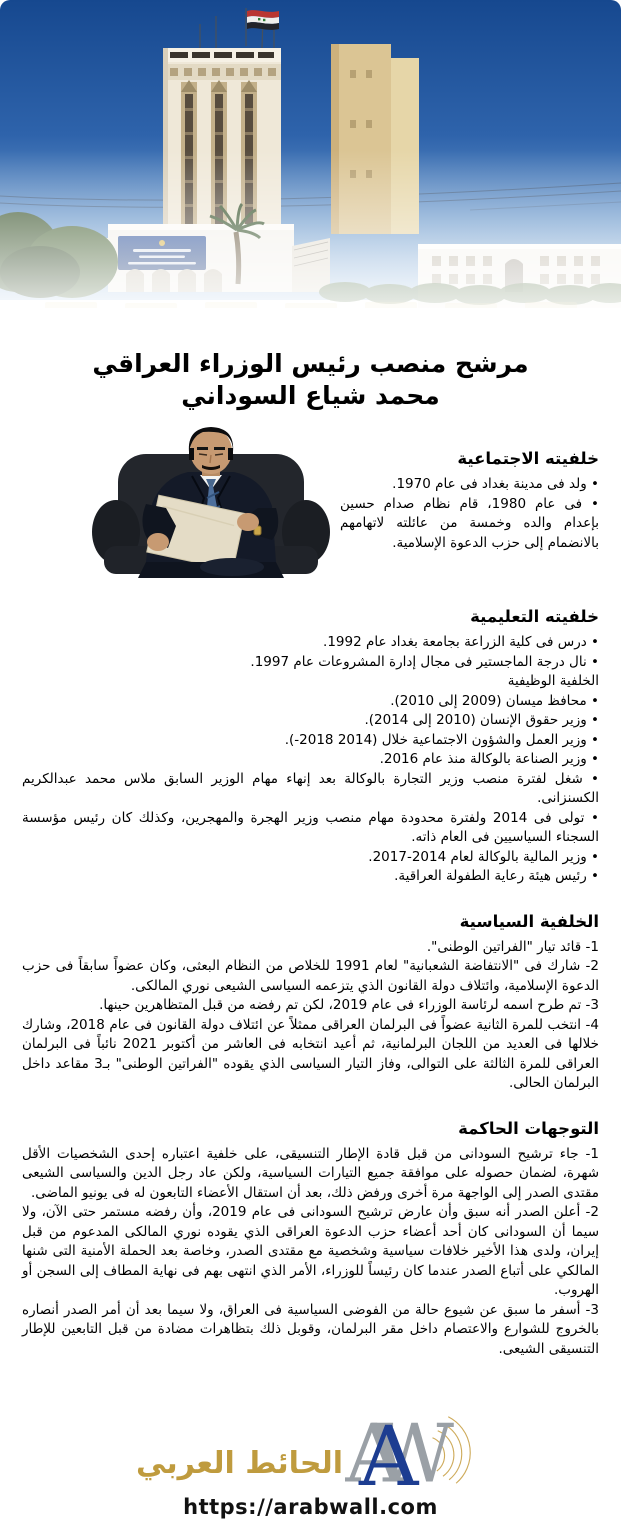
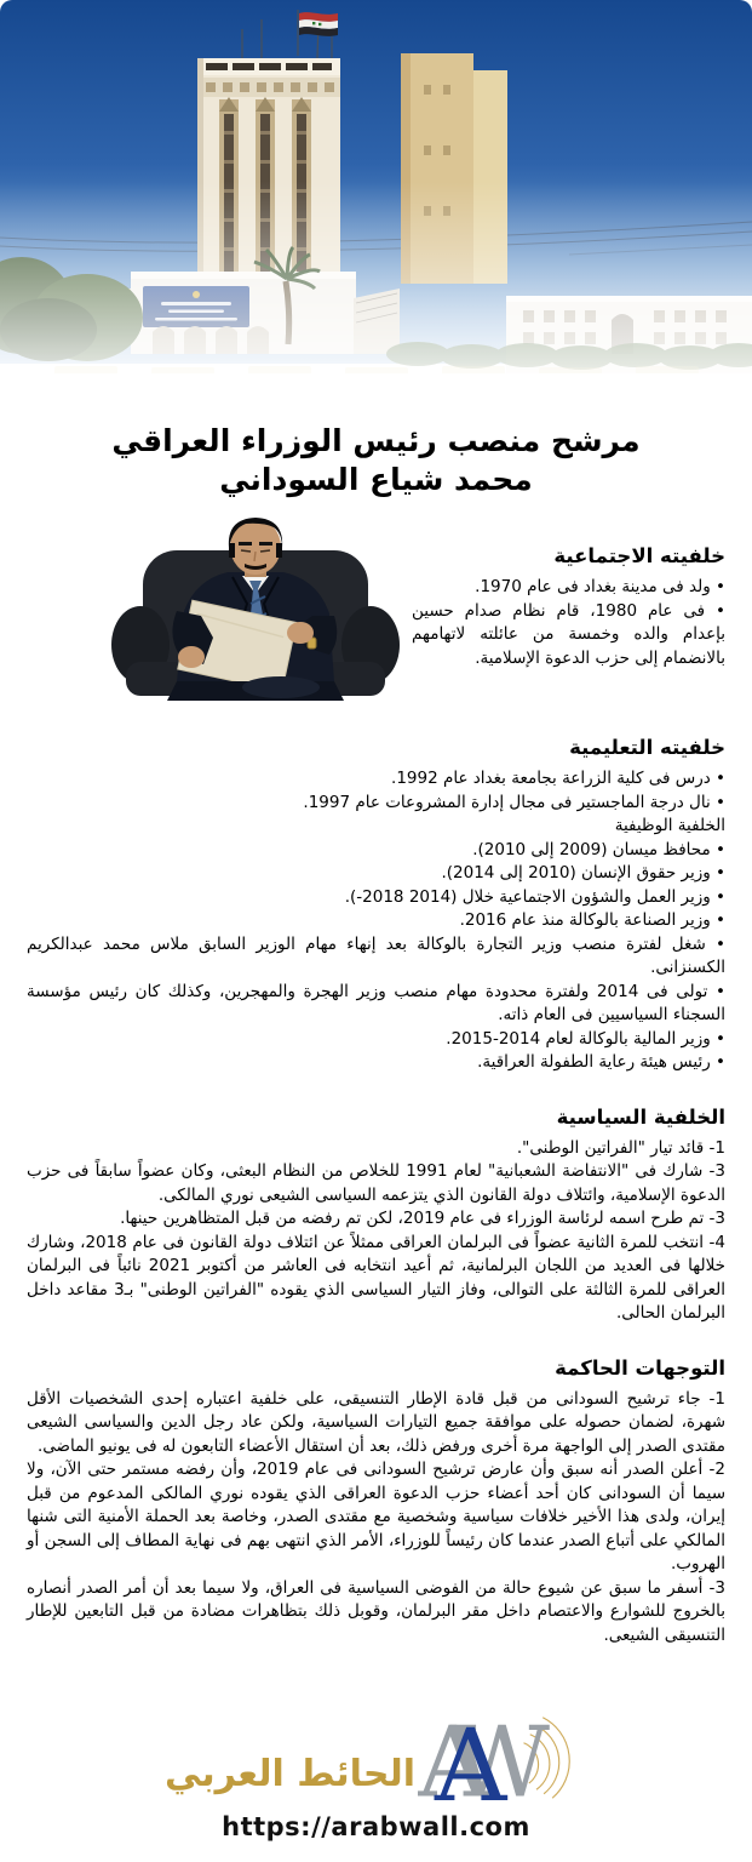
  مرشح منصب رئيس الوزراء العراقي
  محمد شياع السوداني
  خلفيته الاجتماعية
  • ولد فى مدينة بغداد فى عام 1970.
  • فى عام 1980، قام نظام صدام حسين بإعدام والده وخمسة من عائلته لاتهامهم بالانضمام إلى حزب الدعوة الإسلامية.
  خلفيته التعليمية
  • درس فى كلية الزراعة بجامعة بغداد عام 1992.
  • نال درجة الماجستير فى مجال إدارة المشروعات عام 1997.
  الخلفية الوظيفية
  • محافظ ميسان (2009 إلى 2010).
  • وزير حقوق الإنسان (2010 إلى 2014).
  • وزير العمل والشؤون الاجتماعية خلال (2014 2018-).
  • وزير الصناعة بالوكالة منذ عام 2016.
  • شغل لفترة منصب وزير التجارة بالوكالة بعد إنهاء مهام الوزير السابق ملاس محمد عبدالكريم الكسنزانى.
  • تولى فى 2014 ولفترة محدودة مهام منصب وزير الهجرة والمهجرين، وكذلك كان رئيس مؤسسة السجناء السياسيين فى العام ذاته.
- • وزير المالية بالوكالة لعام 2014-2017.
+ • وزير المالية بالوكالة لعام 2014-2015.
  • رئيس هيئة رعاية الطفولة العراقية.
  الخلفية السياسية
  1- قائد تيار "الفراتين الوطنى".
- 2- شارك فى "الانتفاضة الشعبانية" لعام 1991 للخلاص من النظام البعثى، وكان عضواً سابقاً فى حزب الدعوة الإسلامية، وائتلاف دولة القانون الذي يتزعمه السياسى الشيعى نوري المالكى.
+ 3- شارك فى "الانتفاضة الشعبانية" لعام 1991 للخلاص من النظام البعثى، وكان عضواً سابقاً فى حزب الدعوة الإسلامية، وائتلاف دولة القانون الذي يتزعمه السياسى الشيعى نوري المالكى.
  3- تم طرح اسمه لرئاسة الوزراء فى عام 2019، لكن تم رفضه من قبل المتظاهرين حينها.
  4- انتخب للمرة الثانية عضواً فى البرلمان العراقى ممثلاً عن ائتلاف دولة القانون فى عام 2018، وشارك خلالها فى العديد من اللجان البرلمانية، ثم أعيد انتخابه فى العاشر من أكتوبر 2021 نائباً فى البرلمان العراقى للمرة الثالثة على التوالى، وفاز التيار السياسى الذي يقوده "الفراتين الوطنى" بـ3 مقاعد داخل البرلمان الحالى.
  التوجهات الحاكمة
  1- جاء ترشيح السودانى من قبل قادة الإطار التنسيقى، على خلفية اعتباره إحدى الشخصيات الأقل شهرة، لضمان حصوله على موافقة جميع التيارات السياسية، ولكن عاد رجل الدين والسياسى الشيعى مقتدى الصدر إلى الواجهة مرة أخرى ورفض ذلك، بعد أن استقال الأعضاء التابعون له فى يونيو الماضى.
  2- أعلن الصدر أنه سبق وأن عارض ترشيح السودانى فى عام 2019، وأن رفضه مستمر حتى الآن، ولا سيما أن السودانى كان أحد أعضاء حزب الدعوة العراقى الذي يقوده نوري المالكى المدعوم من قبل إيران، ولدى هذا الأخير خلافات سياسية وشخصية مع مقتدى الصدر، وخاصة بعد الحملة الأمنية التى شنها المالكي على أتباع الصدر عندما كان رئيساً للوزراء، الأمر الذي انتهى بهم فى نهاية المطاف إلى السجن أو الهروب.
  3- أسفر ما سبق عن شيوع حالة من الفوضى السياسية فى العراق، ولا سيما بعد أن أمر الصدر أنصاره بالخروج للشوارع والاعتصام داخل مقر البرلمان، وقوبل ذلك بتظاهرات مضادة من قبل التابعين للإطار التنسيقى الشيعى.
  الحائط العربي
  A
  W
  A
  https://arabwall.com
